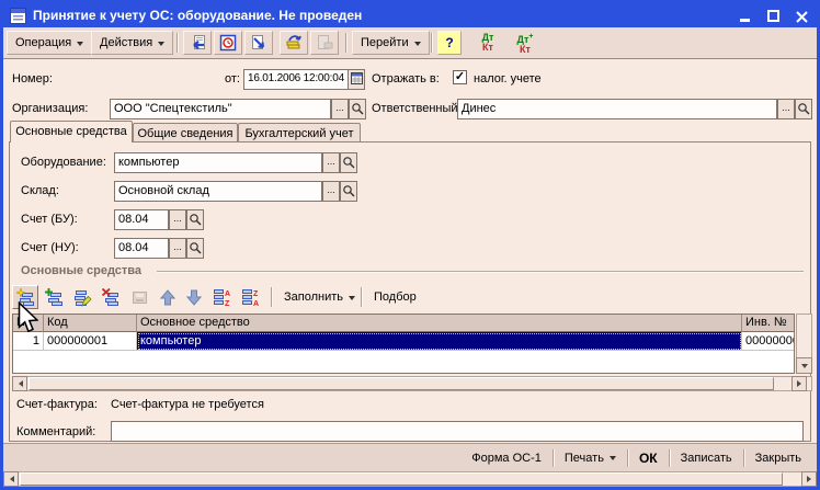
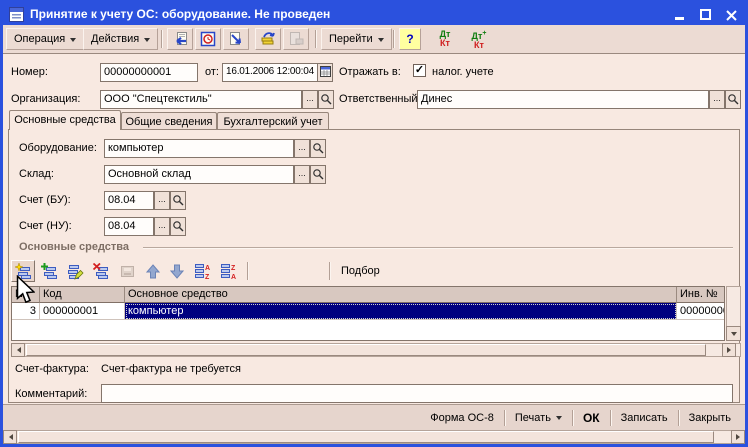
  Принятие к учету ОС: оборудование. Не проведен
  Операция
  Действия
  Перейти
  ?
  Дт
  Кт
  Кт
  Номер:
+ 00000000001
  от:
  16.01.2006 12:00:04
  Отражать в:
  налог. учете
  Организация:
  ООО "Спецтекстиль"
  ...
  Ответственный
  Динес
  ...
  Основные средства
  Общие сведения
  Бухгалтерский учет
  Оборудование:
  компьютер
  ...
  Склад:
  Основной склад
  ...
  Счет (БУ):
  08.04
  ...
  Счет (НУ):
  08.04
  ...
  Основные средства
- Заполнить
  Подбор
  Код
  Основное средство
  Инв. №
- 1
+ 3
  000000001
  компьютер
  0000000
  Счет-фактура:
  Счет-фактура не требуется
  Комментарий:
- Форма ОС-1
+ Форма ОС-8
  Печать
  ОК
  Записать
  Закрыть
